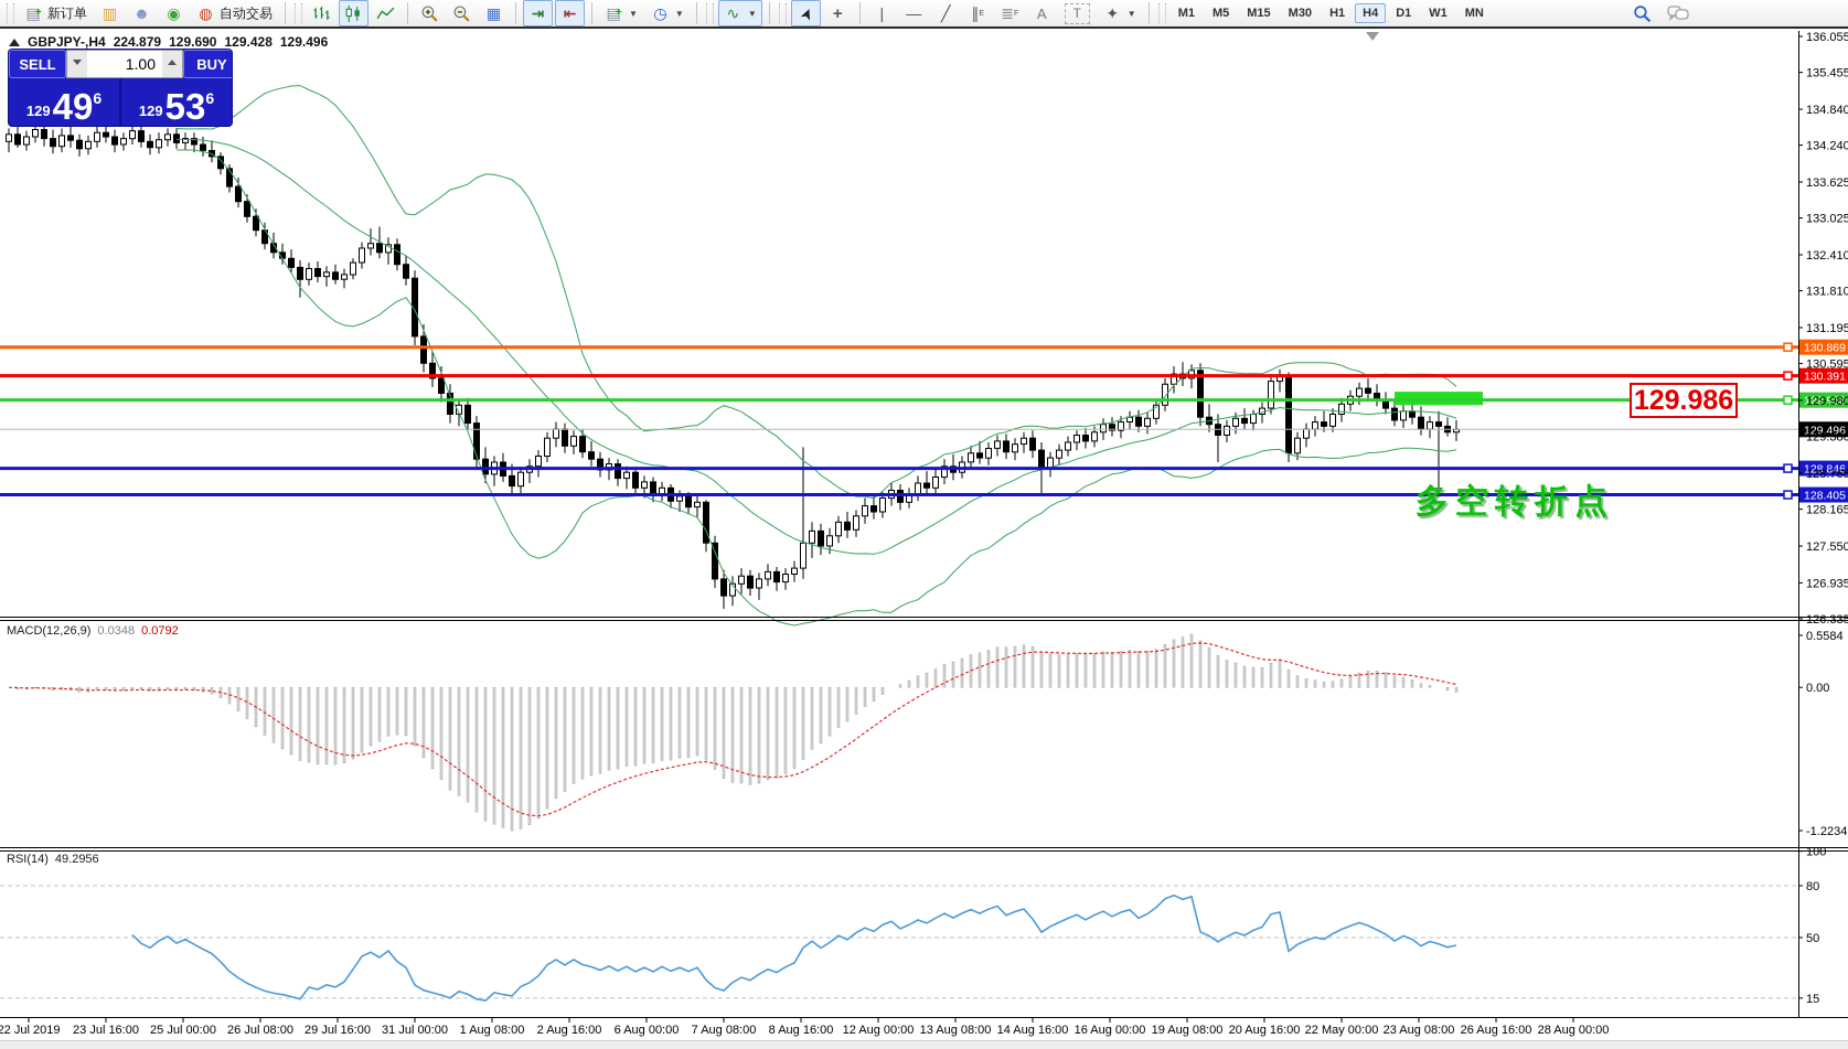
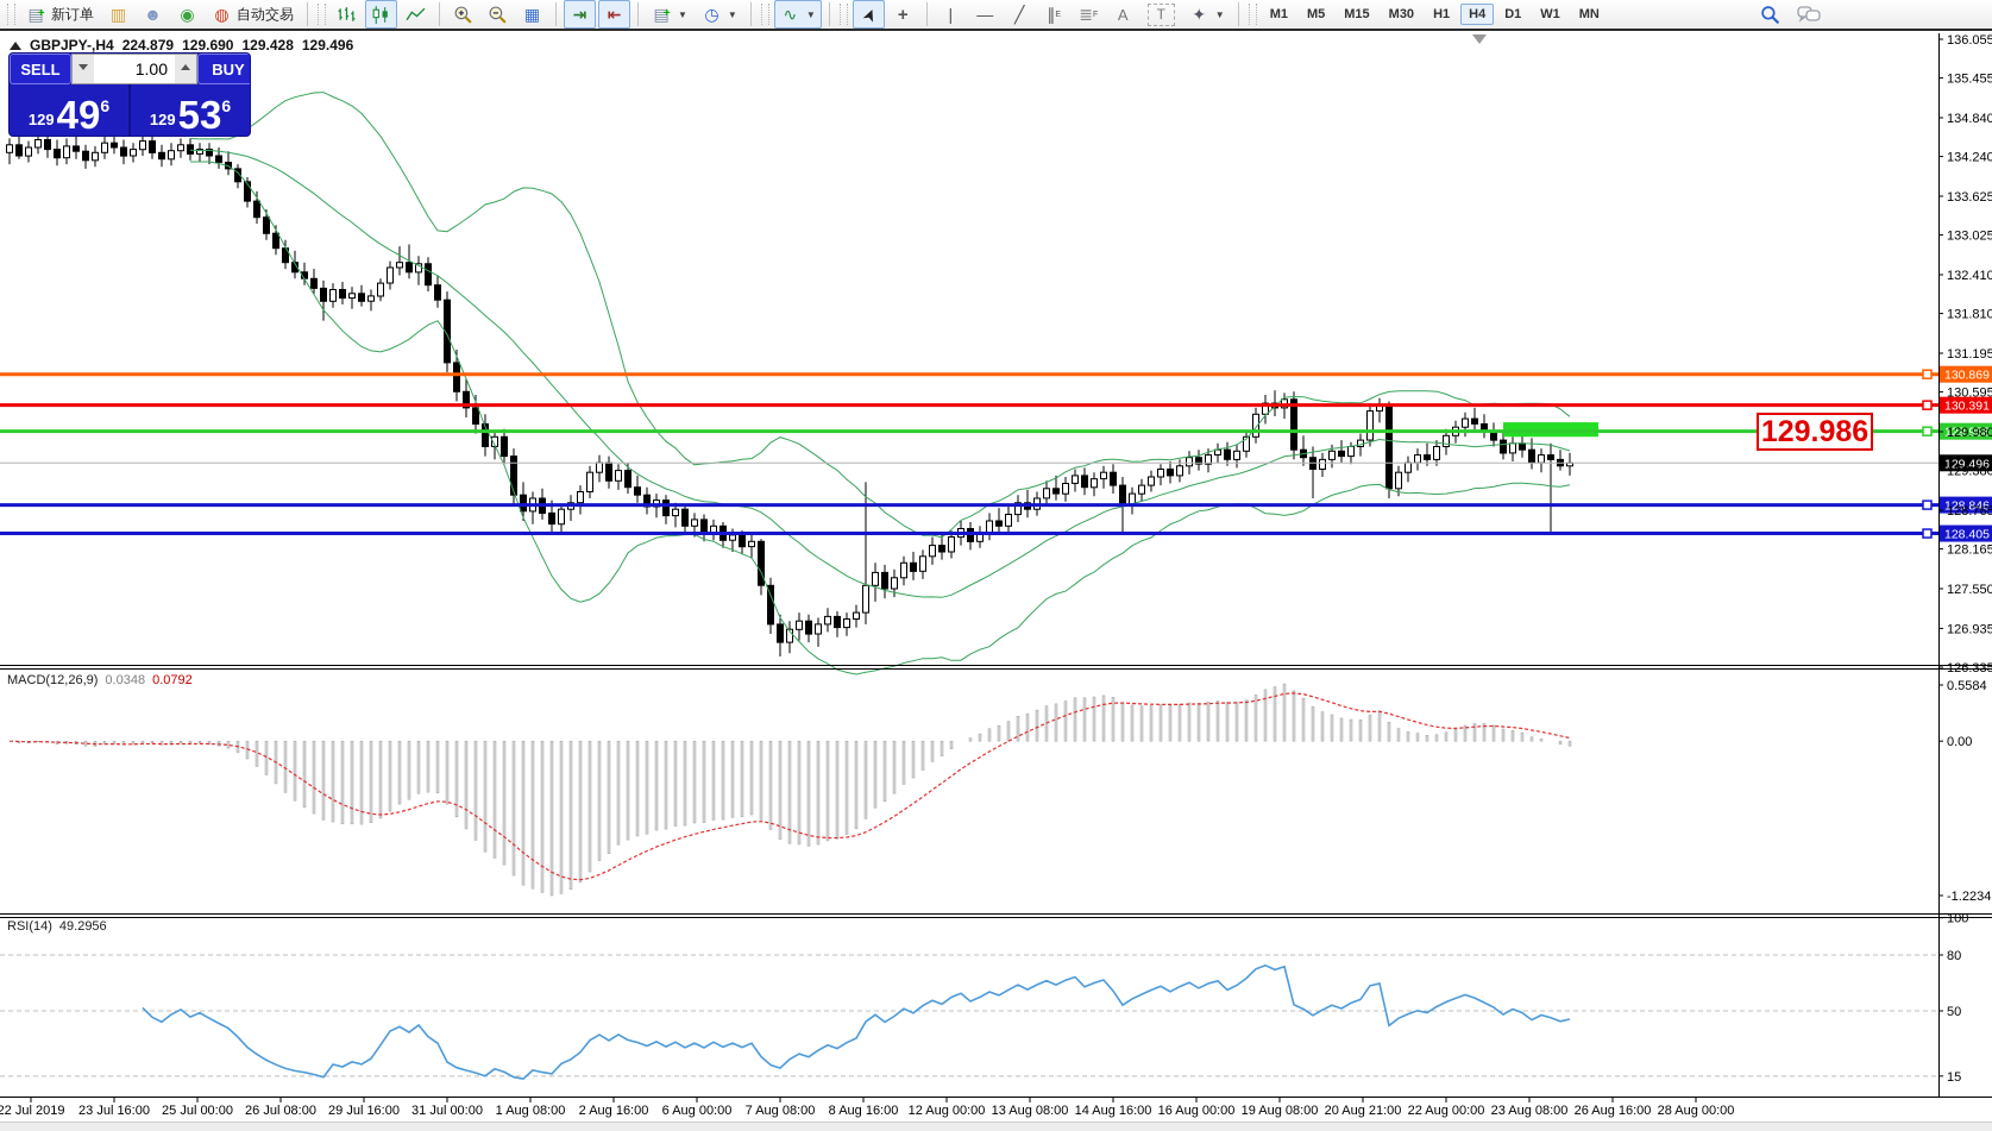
  ▤
  +
  新订单
  ▥
  ☻
  ◉
  ◍
  自动交易
  ▦
  ⇥
  ⇤
  ▤
  +
  ▼
  ◷
  ▼
  ∿
  ▼
  +
  |
  —
  ╱
  ∥
  ≣
  A
  T
  ✦
  ▼
  M1
  M5
  M15
  M30
  H1
  H4
  D1
  W1
  MN
  130.869
  130.391
  129.986
  128.846
  128.405
  129.496
  136.055
  135.455
  134.840
  134.240
  133.625
  133.025
  132.410
  131.810
  131.195
  130.595
  129.980
  129.380
  128.765
  128.165
  127.550
  126.935
  0.5584
  0.00
  -1.2234
  100
  80
  50
  15
  22 Jul 2019
  23 Jul 16:00
  25 Jul 00:00
  26 Jul 08:00
  29 Jul 16:00
  31 Jul 00:00
  1 Aug 08:00
  2 Aug 16:00
  6 Aug 00:00
  7 Aug 08:00
  8 Aug 16:00
  12 Aug 00:00
  13 Aug 08:00
  14 Aug 16:00
  16 Aug 00:00
  19 Aug 08:00
- 20 Aug 16:00
+ 20 Aug 21:00
- 22 May 00:00
+ 22 Aug 00:00
  23 Aug 08:00
  26 Aug 16:00
  28 Aug 00:00
  GBPJPY-,H4
  224.879
  129.690
  129.428
  129.496
  SELL
  1.00
  BUY
  129
  49
  6
  129
  53
  6
  129.986
- 多空转折点
  MACD(12,26,9) 0.0348 0.0792
  RSI(14) 49.2956
